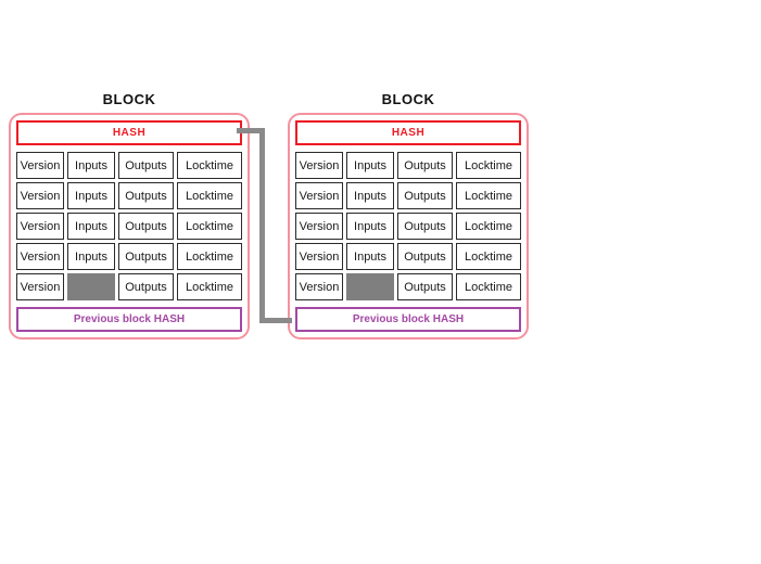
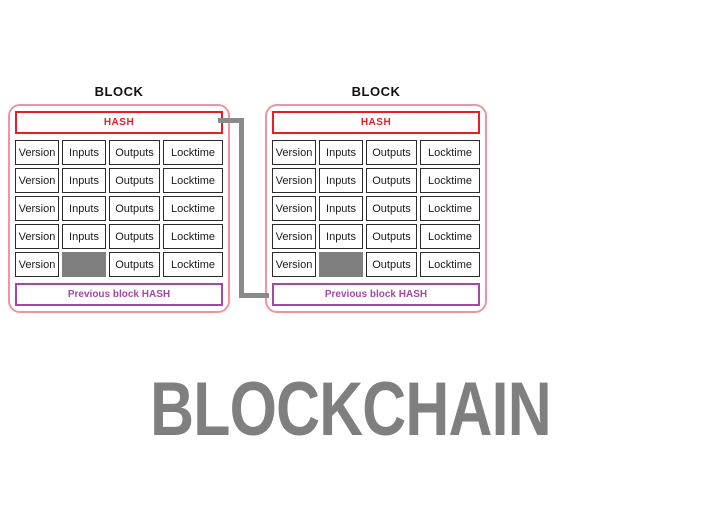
  BLOCK
  HASH
  Version
  Inputs
  Outputs
  Locktime
  Version
  Inputs
  Outputs
  Locktime
  Version
  Inputs
  Outputs
  Locktime
  Version
  Inputs
  Outputs
  Locktime
  Version
  Outputs
  Locktime
  Previous block HASH
  BLOCK
  HASH
  Version
  Inputs
  Outputs
  Locktime
  Version
  Inputs
  Outputs
  Locktime
  Version
  Inputs
  Outputs
  Locktime
  Version
  Inputs
  Outputs
  Locktime
  Version
  Outputs
  Locktime
  Previous block HASH
+ BLOCKCHAIN
